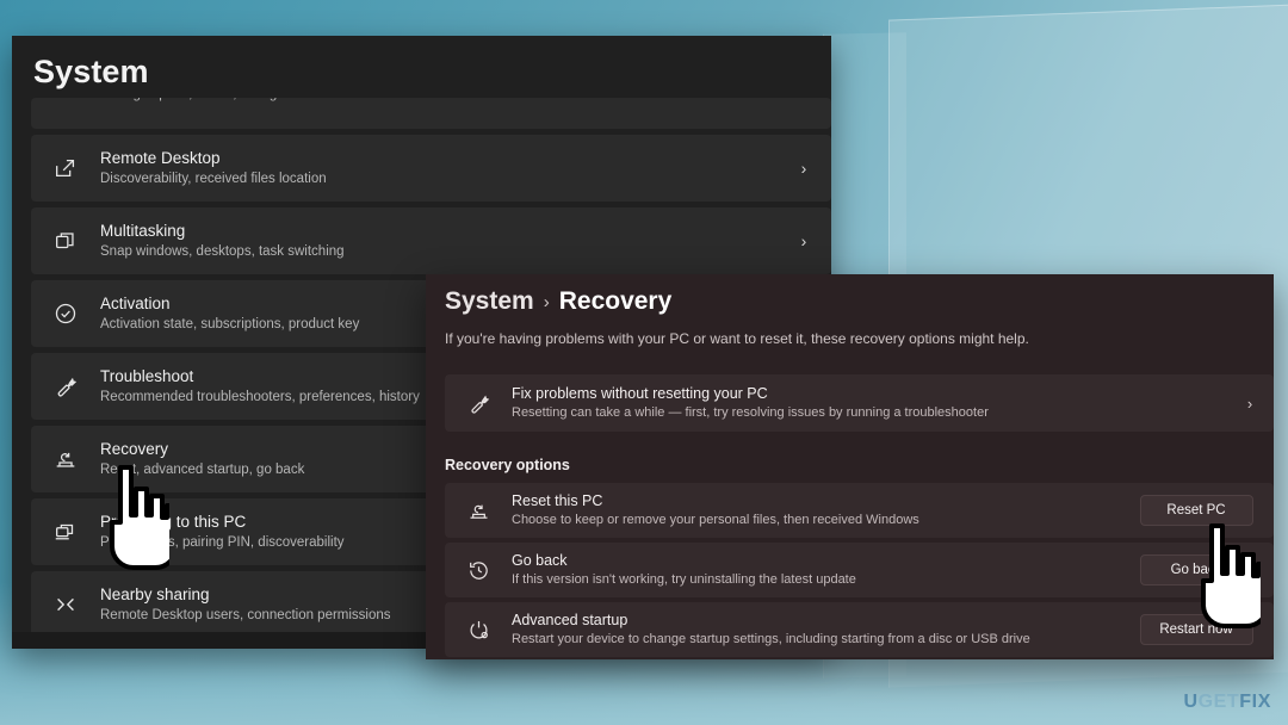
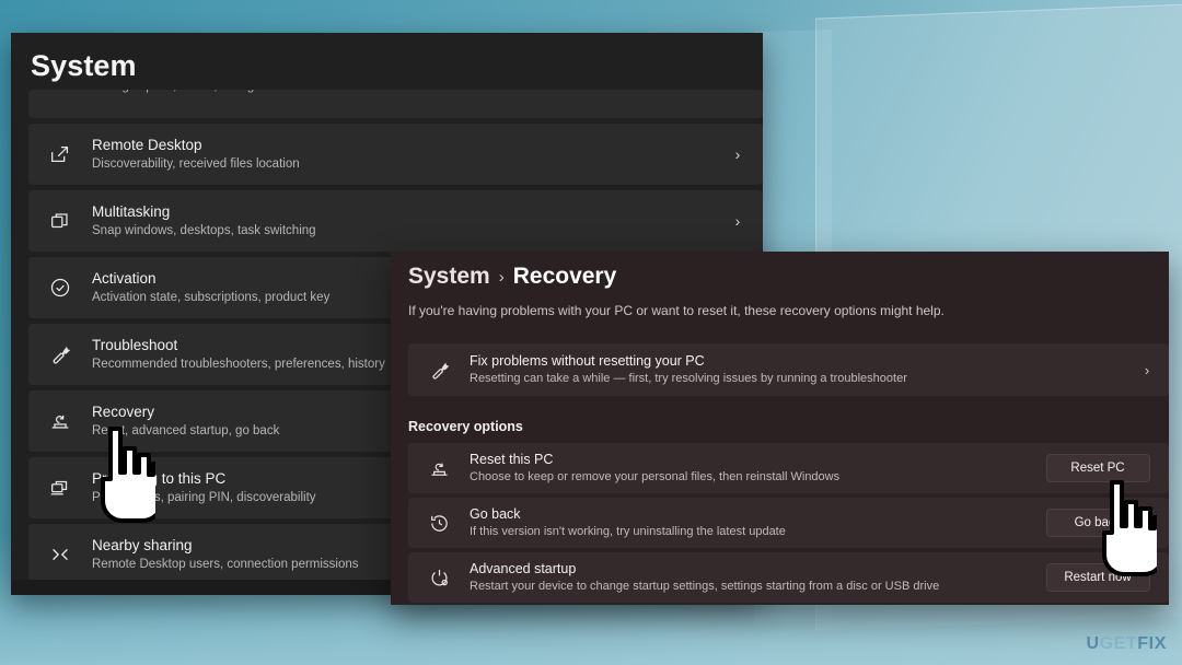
  System
  Remote Desktop
  Discoverability, received files location
  ›
  Multitasking
  Snap windows, desktops, task switching
  ›
  Activation
  Activation state, subscriptions, product key
  Troubleshoot
  Recommended troubleshooters, preferences, history
  Recovery
  Ret, advanced startup, go back
  Ps, pairing PIN, discoverability
  Nearby sharing
  Remote Desktop users, connection permissions
  System
  ›
  Recovery
  If you're having problems with your PC or want to reset it, these recovery options might help.
  Fix problems without resetting your PC
  Resetting can take a while — first, try resolving issues by running a troubleshooter
  ›
  Recovery options
  Reset this PC
- Choose to keep or remove your personal files, then received Windows
+ Choose to keep or remove your personal files, then reinstall Windows
  Reset PC
  Go back
  If this version isn't working, try uninstalling the latest update
  Advanced startup
- Restart your device to change startup settings, including starting from a disc or USB drive
+ Restart your device to change startup settings, settings starting from a disc or USB drive
  Restart now
  UGETFIX
